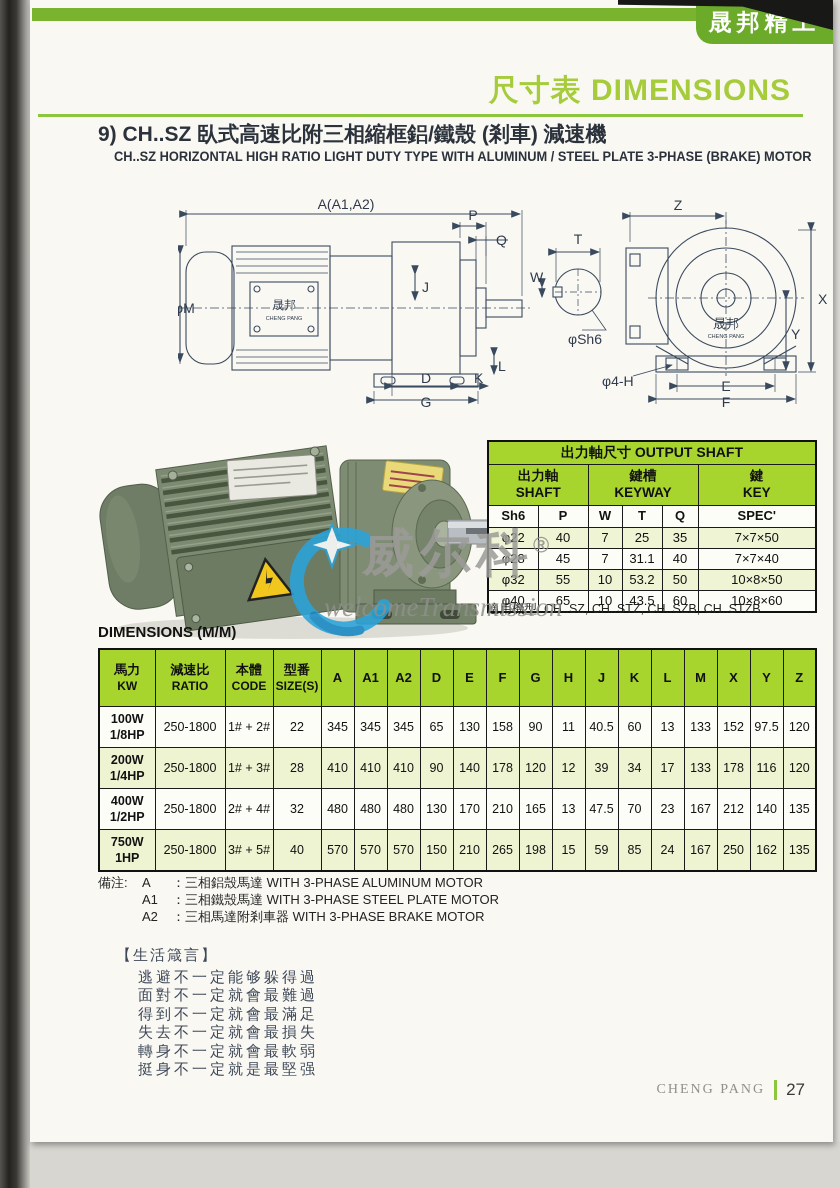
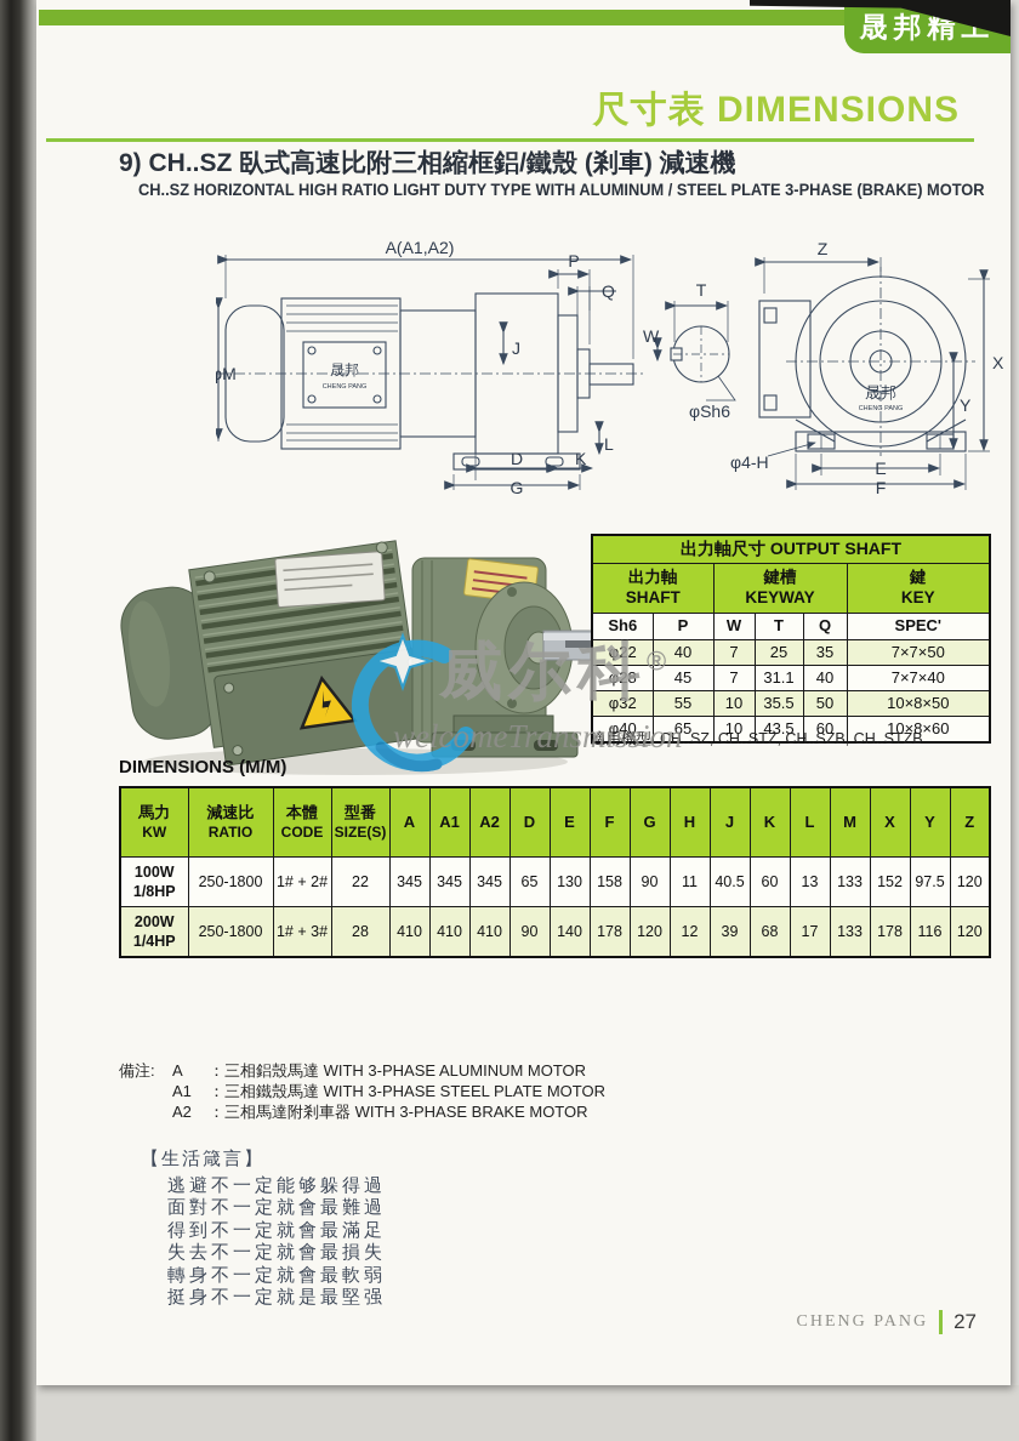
  晟邦精
  尺寸表 DIMENSIONS
  9) CH..SZ 臥式高速比附三相縮框鋁/鐵殼 (剎車) 減速機
  CH..SZ HORIZONTAL HIGH RATIO LIGHT DUTY TYPE WITH ALUMINUM / STEEL PLATE 3-PHASE (BRAKE) MOTOR
  A(A1,A2)
  P
  Q
  J
  φM
  D
  G
  K
  L
  T
  W
  φSh6
  Z
  X
  Y
  E
  F
  φ4-H
  晟邦
  晟邦
  出力軸尺寸 OUTPUT SHAFT
  出力軸SHAFT	鍵槽KEYWAY	鍵KEY
  Sh6	P	W	T	Q	SPEC'
  φ22	40	7	25	35	7×7×50
  φ28	45	7	31.1	40	7×7×40
- φ32	55	10	53.2	50	10×8×50
+ φ32	55	10	35.5	50	10×8×50
  φ40	65	10	43.5	60	10×8×60
  適用機型: CH..SZ, CH..STZ, CH..SZB, CH..STZB
  威尔科®
  welcomeTransmission
  DIMENSIONS (M/M)
  馬力KW	減速比RATIO	本體CODE	型番SIZE(S)	A	A1	A2	D	E	F	G	H	J	K	L	M	X	Y	Z
  100W1/8HP	250-1800	1# + 2#	22	345	345	345	65	130	158	90	11	40.5	60	13	133	152	97.5	120
- 200W1/4HP	250-1800	1# + 3#	28	410	410	410	90	140	178	120	12	39	34	17	133	178	116	120
+ 200W1/4HP	250-1800	1# + 3#	28	410	410	410	90	140	178	120	12	39	68	17	133	178	116	120
- 400W1/2HP	250-1800	2# + 4#	32	480	480	480	130	170	210	165	13	47.5	70	23	167	212	140	135
- 750W1HP	250-1800	3# + 5#	40	570	570	570	150	210	265	198	15	59	85	24	167	250	162	135
  備注:
  A
  ：
  三相鋁殼馬達 WITH 3-PHASE ALUMINUM MOTOR
  A1
  ：
  三相鐵殼馬達 WITH 3-PHASE STEEL PLATE MOTOR
  A2
  ：
  三相馬達附剎車器 WITH 3-PHASE BRAKE MOTOR
  【生活箴言】
  逃避不一定能够躲得過
  面對不一定就會最難過
  得到不一定就會最滿足
  失去不一定就會最損失
  轉身不一定就會最軟弱
  挺身不一定就是最堅强
  CHENG PANG
  27
